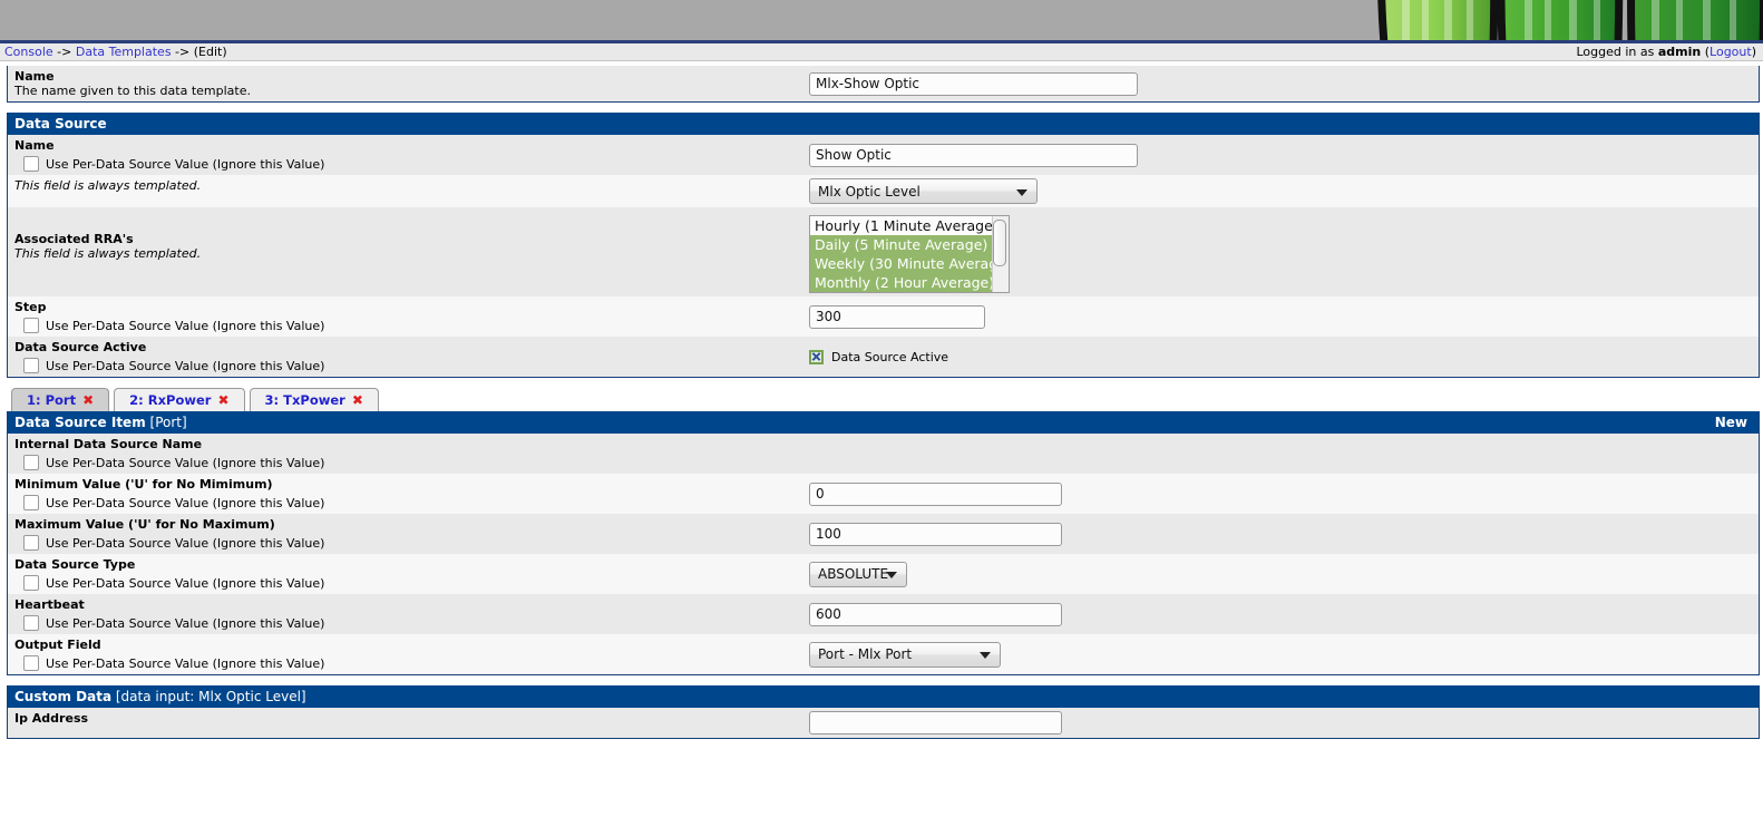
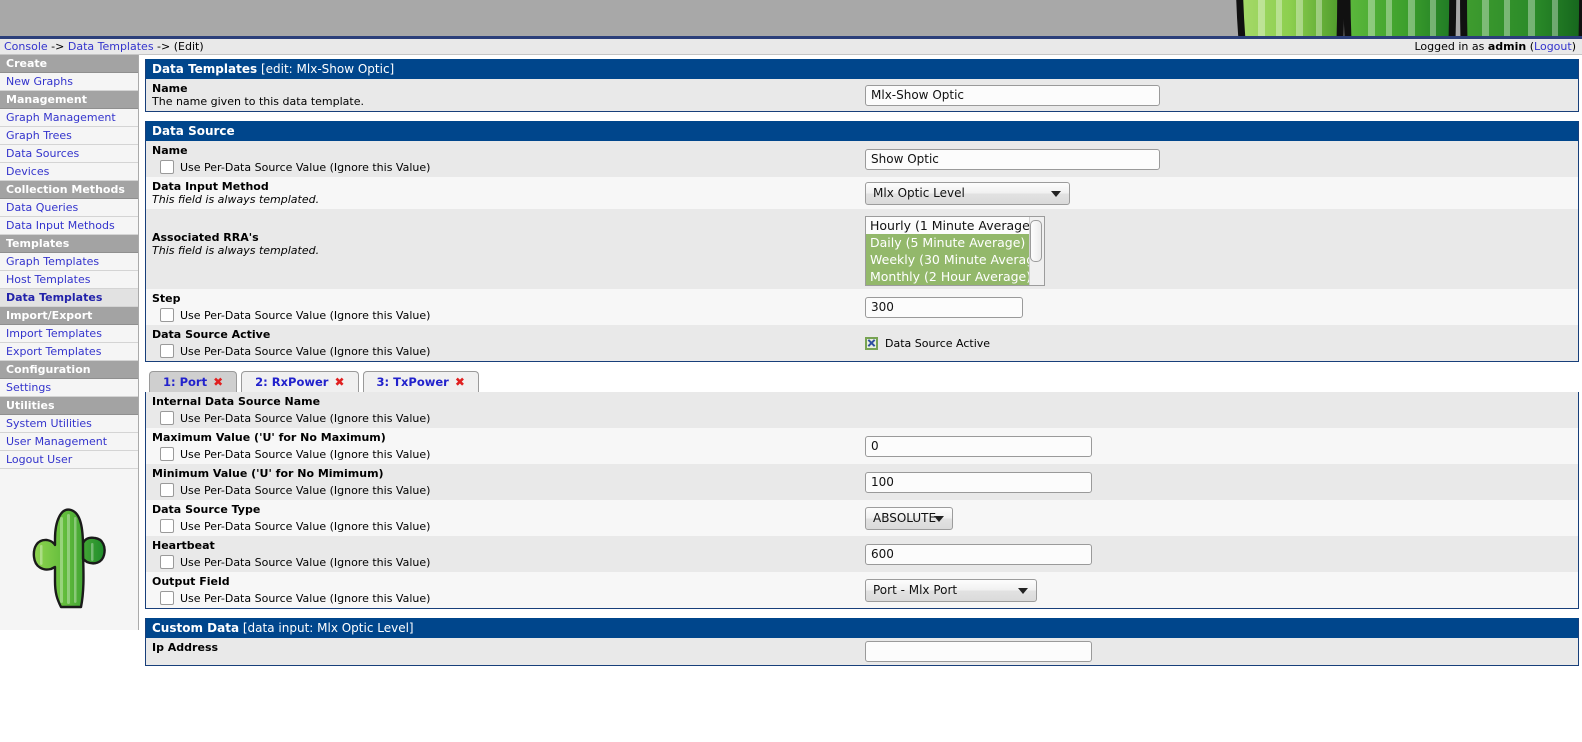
  Console -> Data Templates -> (Edit)
  Logged in as admin (Logout)
+ Create
+ New Graphs
+ Management
+ Graph Management
+ Graph Trees
+ Data Sources
+ Devices
+ Collection Methods
+ Data Queries
+ Data Input Methods
+ Templates
+ Graph Templates
+ Host Templates
+ Data Templates
+ Import/Export
+ Import Templates
+ Export Templates
+ Configuration
+ Settings
+ Utilities
+ System Utilities
+ User Management
+ Logout User
+ Data Templates [edit: Mlx-Show Optic]
  Name
  The name given to this data template.
  Mlx-Show Optic
  Data Source
  Name
  Use Per-Data Source Value (Ignore this Value)
  Show Optic
+ Data Input Method
  This field is always templated.
  Mlx Optic Level
  Associated RRA's
  This field is always templated.
  Hourly (1 Minute Average
  Daily (5 Minute Average)
  Weekly (30 Minute Avera
  Monthly (2 Hour Average
  Step
  Use Per-Data Source Value (Ignore this Value)
  300
  Data Source Active
  Use Per-Data Source Value (Ignore this Value)
  Data Source Active
  1: Port
  ✖
  2: RxPower
  ✖
  3: TxPower
  ✖
- Data Source Item [Port]
- New
  Internal Data Source Name
  Use Per-Data Source Value (Ignore this Value)
- Minimum Value ('U' for No Mimimum)
+ Maximum Value ('U' for No Maximum)
  Use Per-Data Source Value (Ignore this Value)
  0
- Maximum Value ('U' for No Maximum)
+ Minimum Value ('U' for No Mimimum)
  Use Per-Data Source Value (Ignore this Value)
  100
  Data Source Type
  Use Per-Data Source Value (Ignore this Value)
  ABSOLUTE
  Heartbeat
  Use Per-Data Source Value (Ignore this Value)
  600
  Output Field
  Use Per-Data Source Value (Ignore this Value)
  Port - Mlx Port
  Custom Data [data input: Mlx Optic Level]
  Ip Address
